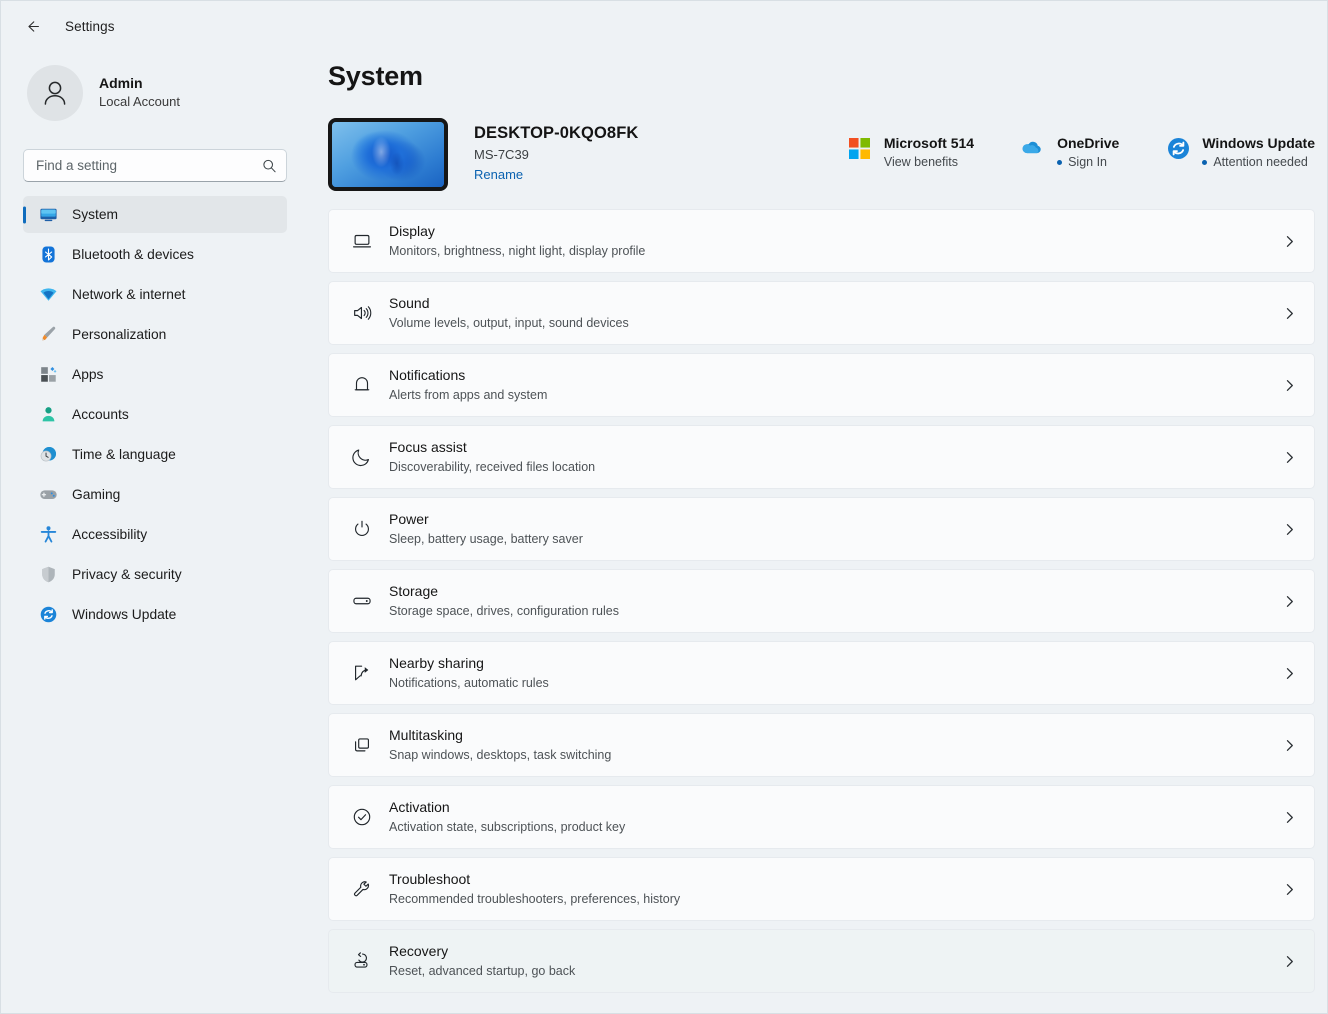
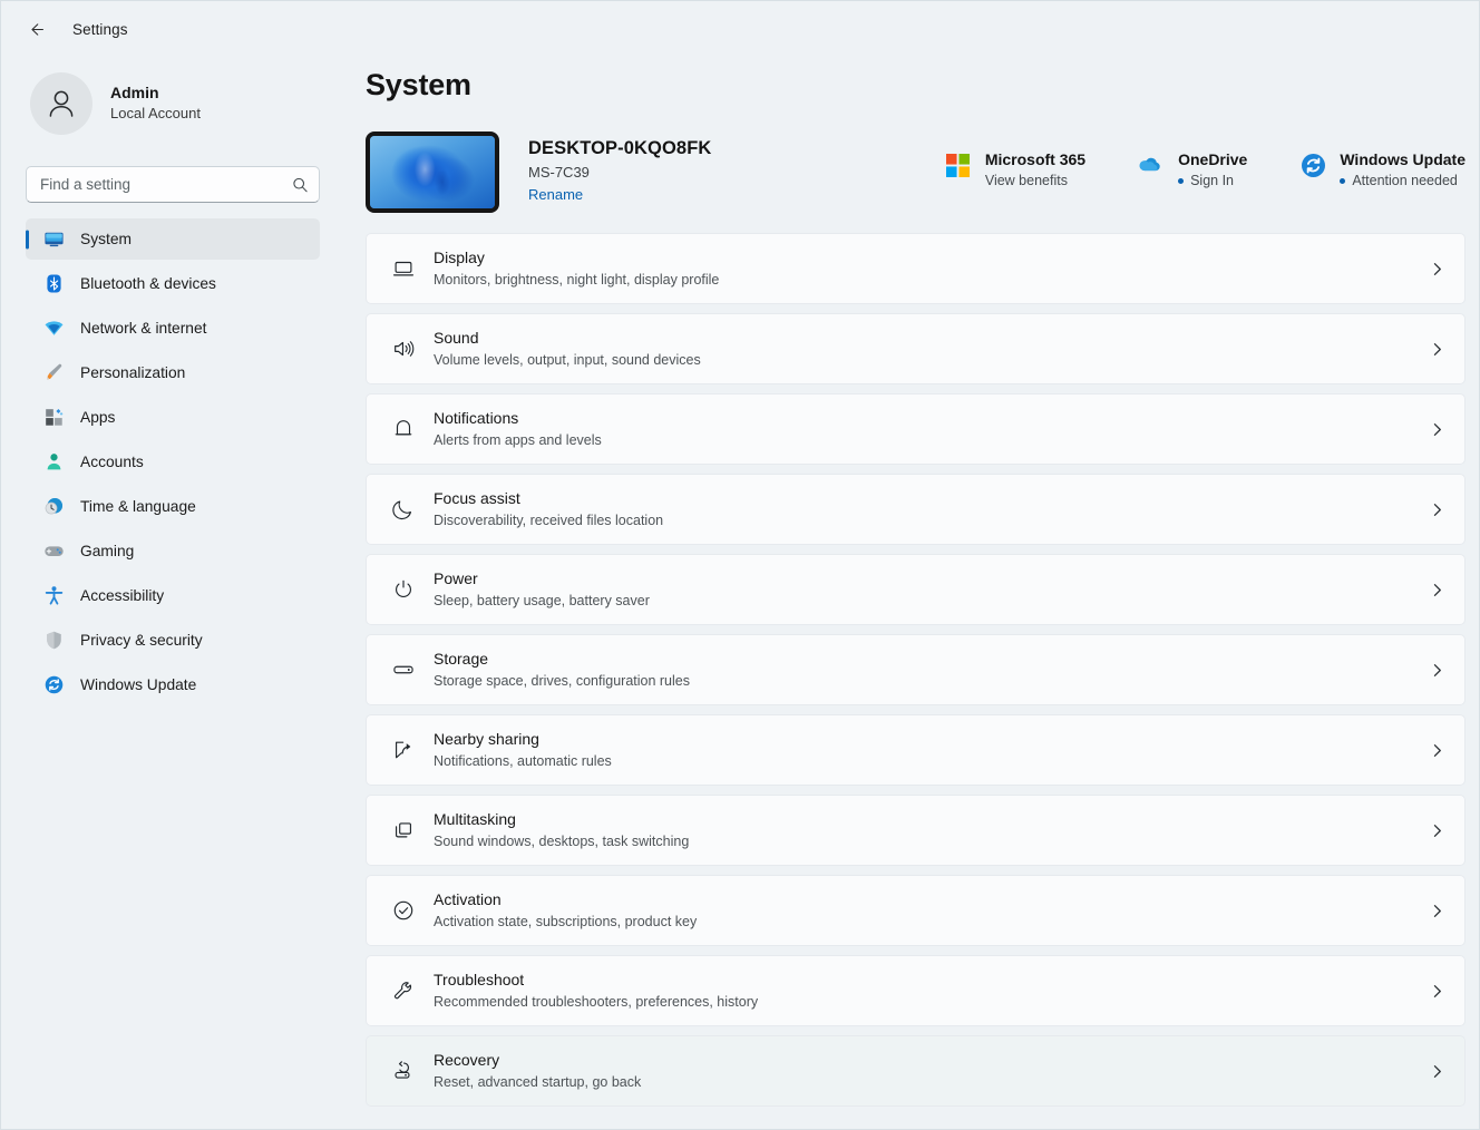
  Settings
  Admin
  Local Account
  Find a setting
  System
  Bluetooth & devices
  Network & internet
  Personalization
  Apps
  Accounts
  Time & language
  Gaming
  Accessibility
  Privacy & security
  Windows Update
  System
  DESKTOP-0KQO8FK
  MS-7C39
  Rename
- Microsoft 514
+ Microsoft 365
  View benefits
  OneDrive
  Sign In
  Windows Update
  Attention needed
  Display
  Monitors, brightness, night light, display profile
  Sound
  Volume levels, output, input, sound devices
  Notifications
- Alerts from apps and system
+ Alerts from apps and levels
  Focus assist
  Discoverability, received files location
  Power
  Sleep, battery usage, battery saver
  Storage
  Storage space, drives, configuration rules
  Nearby sharing
  Notifications, automatic rules
  Multitasking
- Snap windows, desktops, task switching
+ Sound windows, desktops, task switching
  Activation
  Activation state, subscriptions, product key
  Troubleshoot
  Recommended troubleshooters, preferences, history
  Recovery
  Reset, advanced startup, go back
